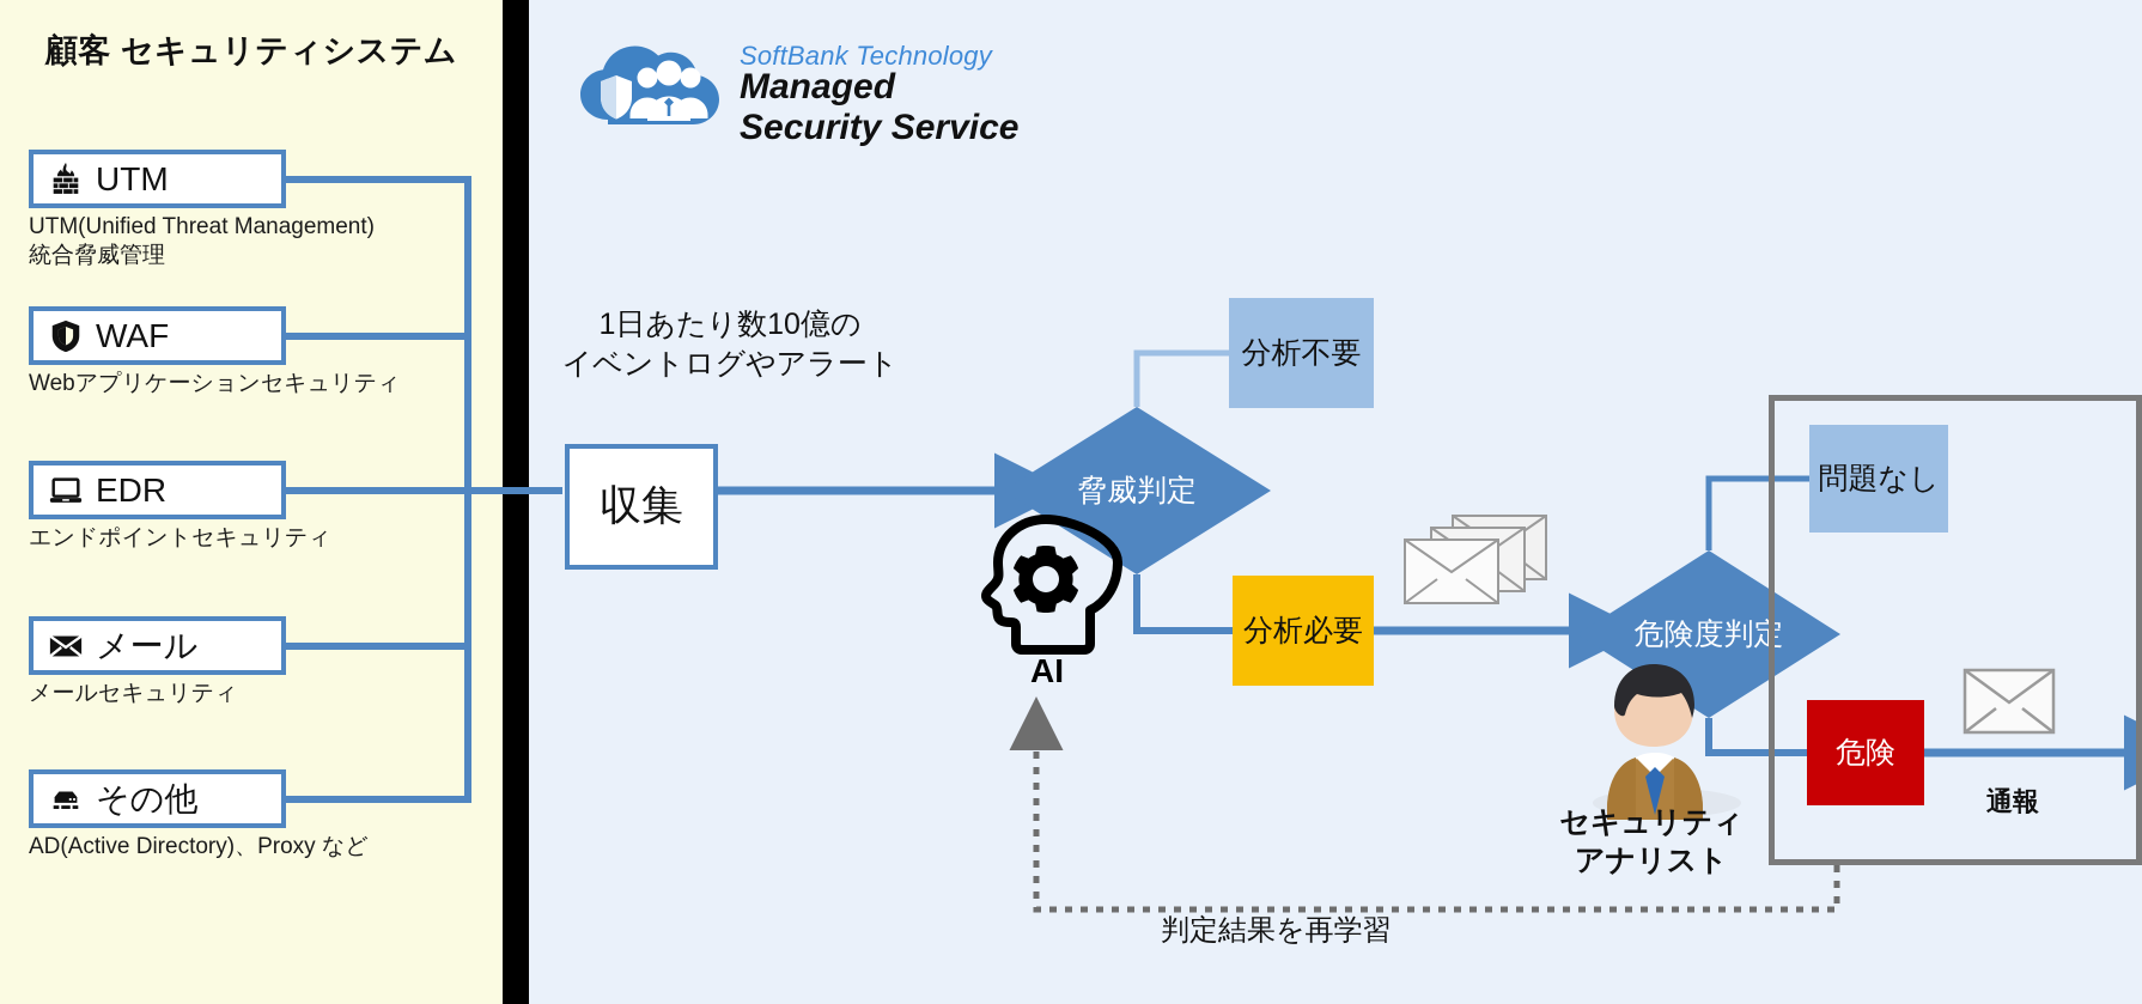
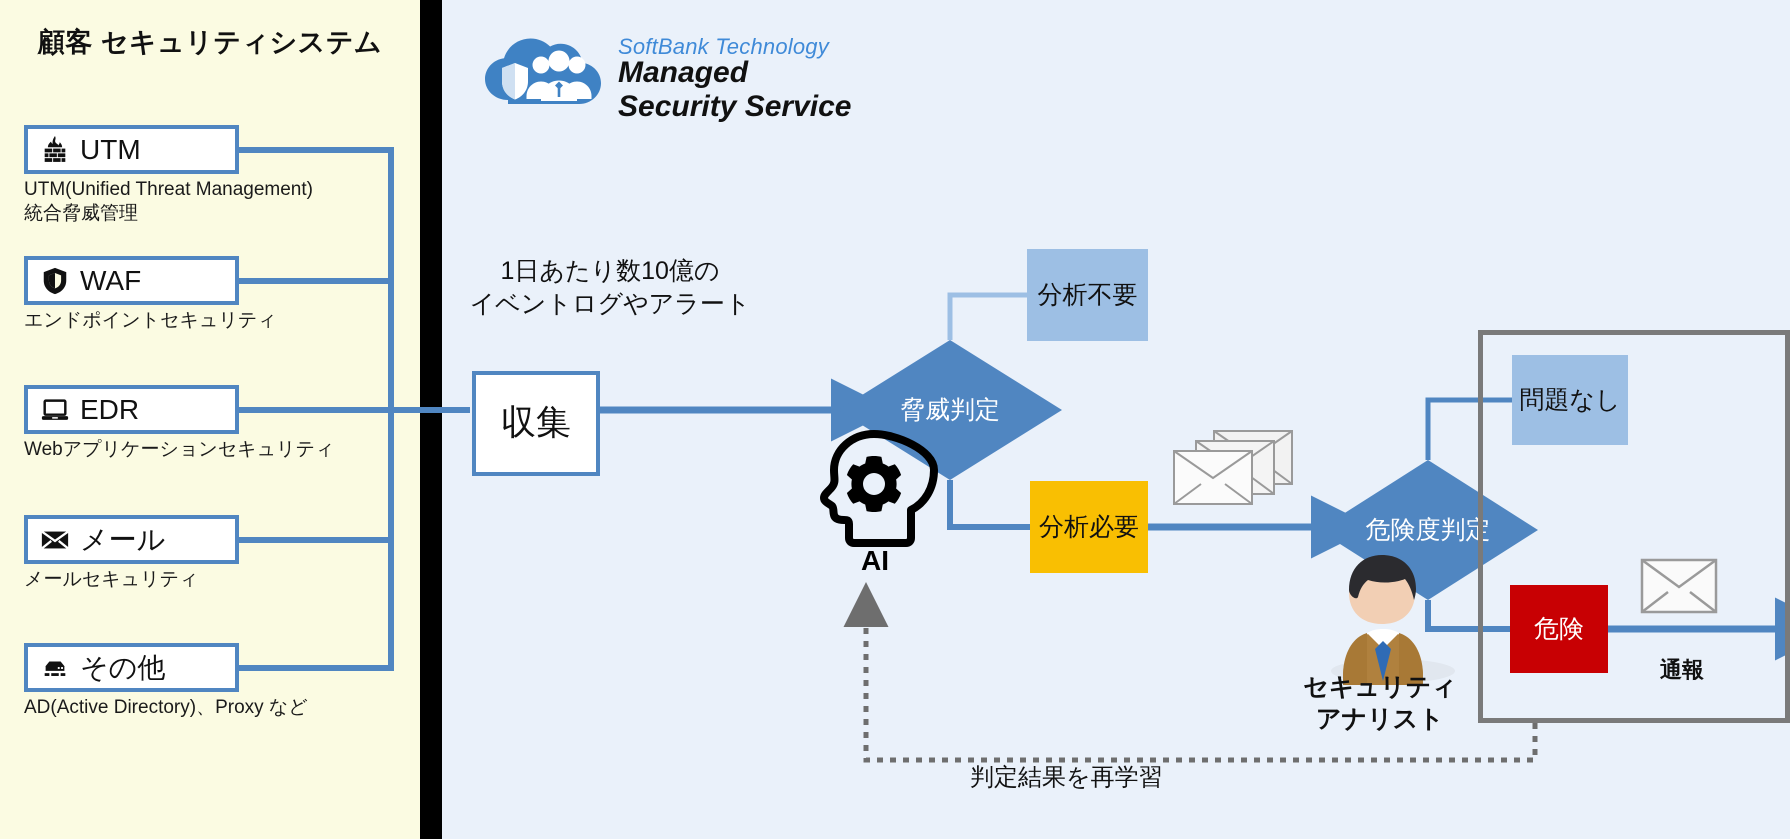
  顧客 セキュリティシステム
  UTM
  UTM(Unified Threat Management)
  統合脅威管理
  WAF
- Webアプリケーションセキュリティ
+ エンドポイントセキュリティ
  EDR
- エンドポイントセキュリティ
+ Webアプリケーションセキュリティ
  メール
  メールセキュリティ
  その他
  AD(Active Directory)、Proxy など
  SoftBank Technology
  Managed
  Security Service
  1日あたり数10億の
  イベントログやアラート
  収集
  脅威判定
  分析不要
  分析必要
  AI
  危険度判定
  セキュリティ
  アナリスト
  問題なし
  危険
  通報
  判定結果を再学習
